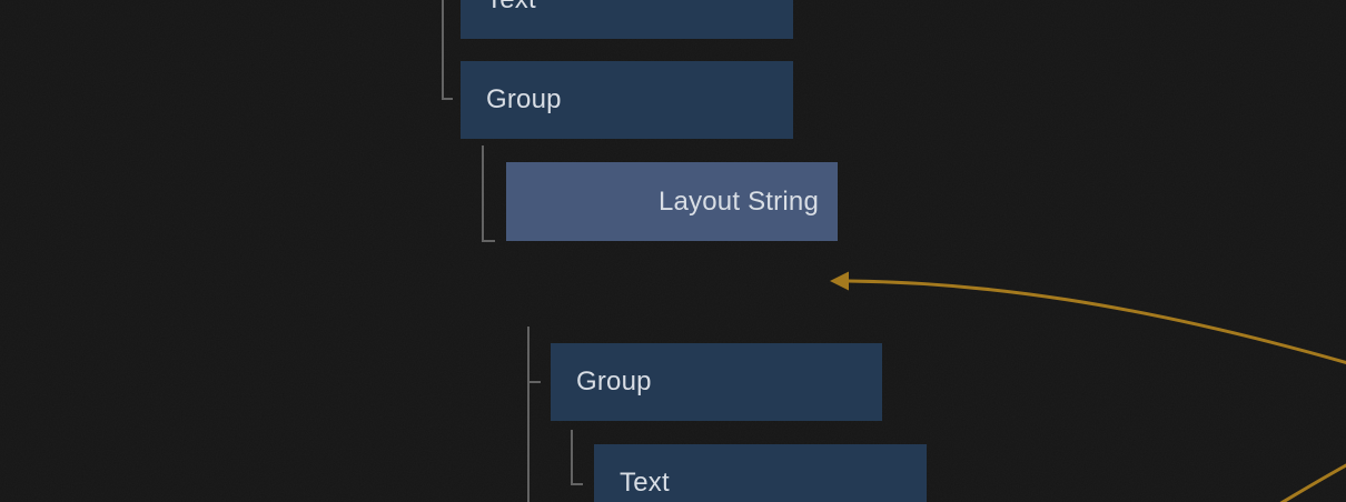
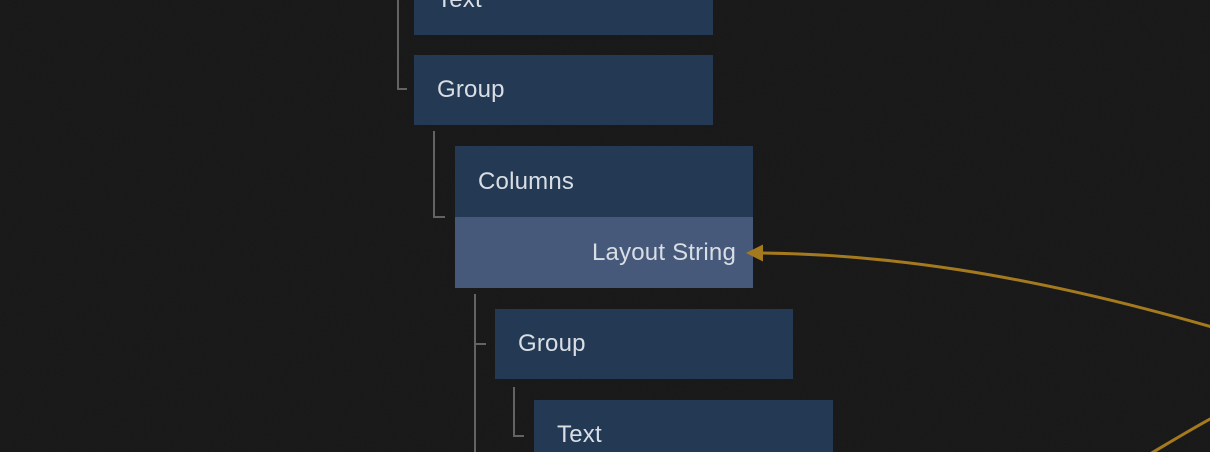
  Group
+ Columns
  Layout String
  Group
  Text
